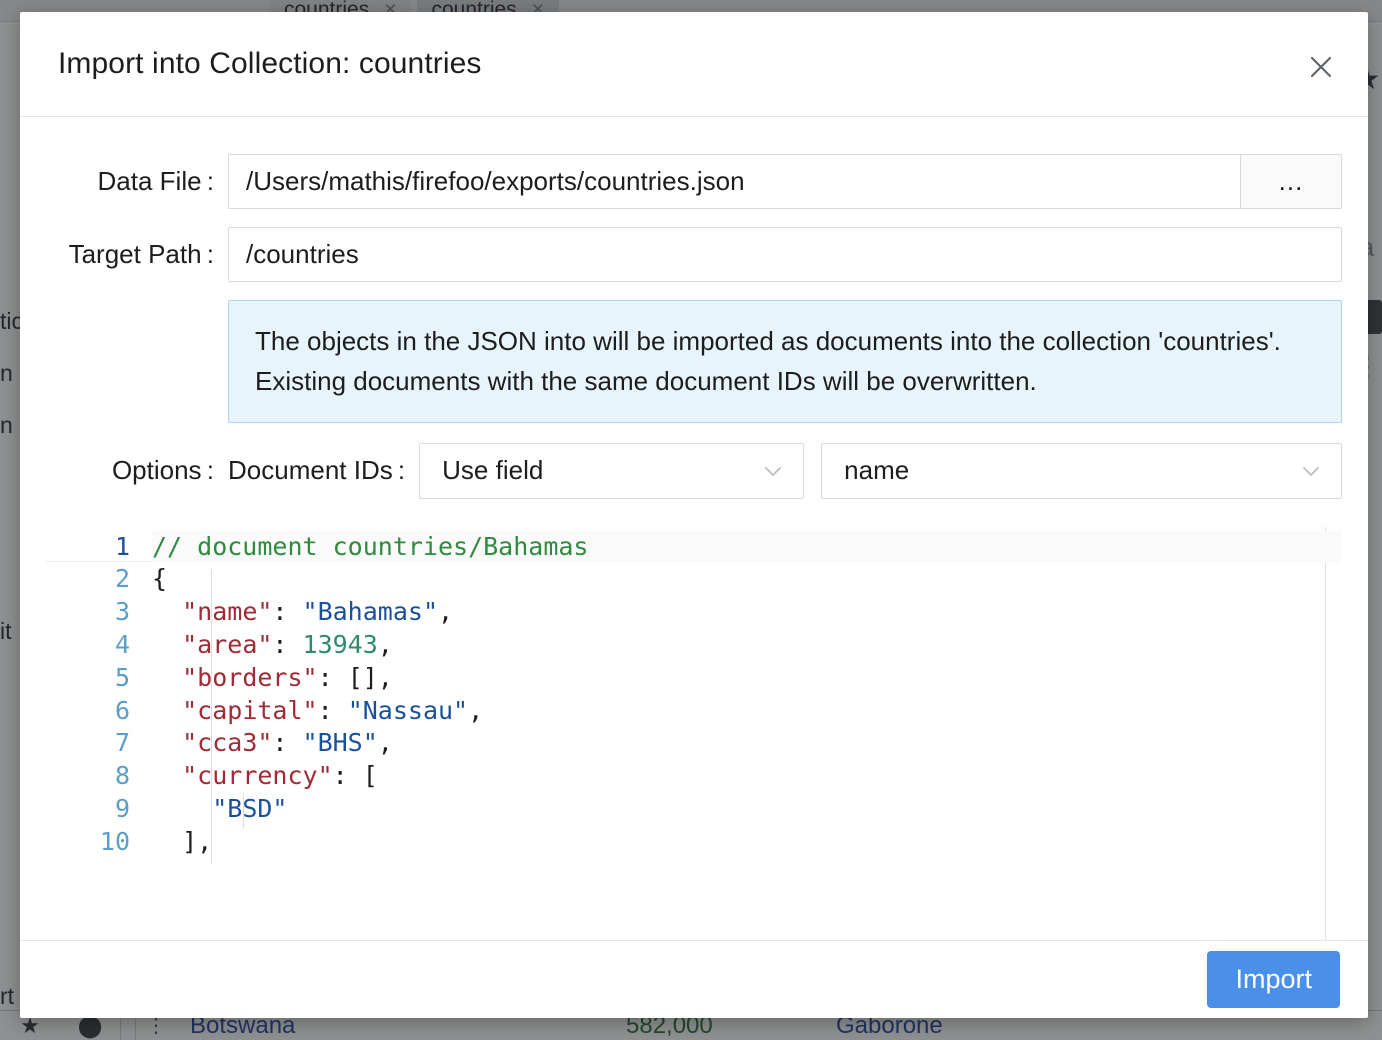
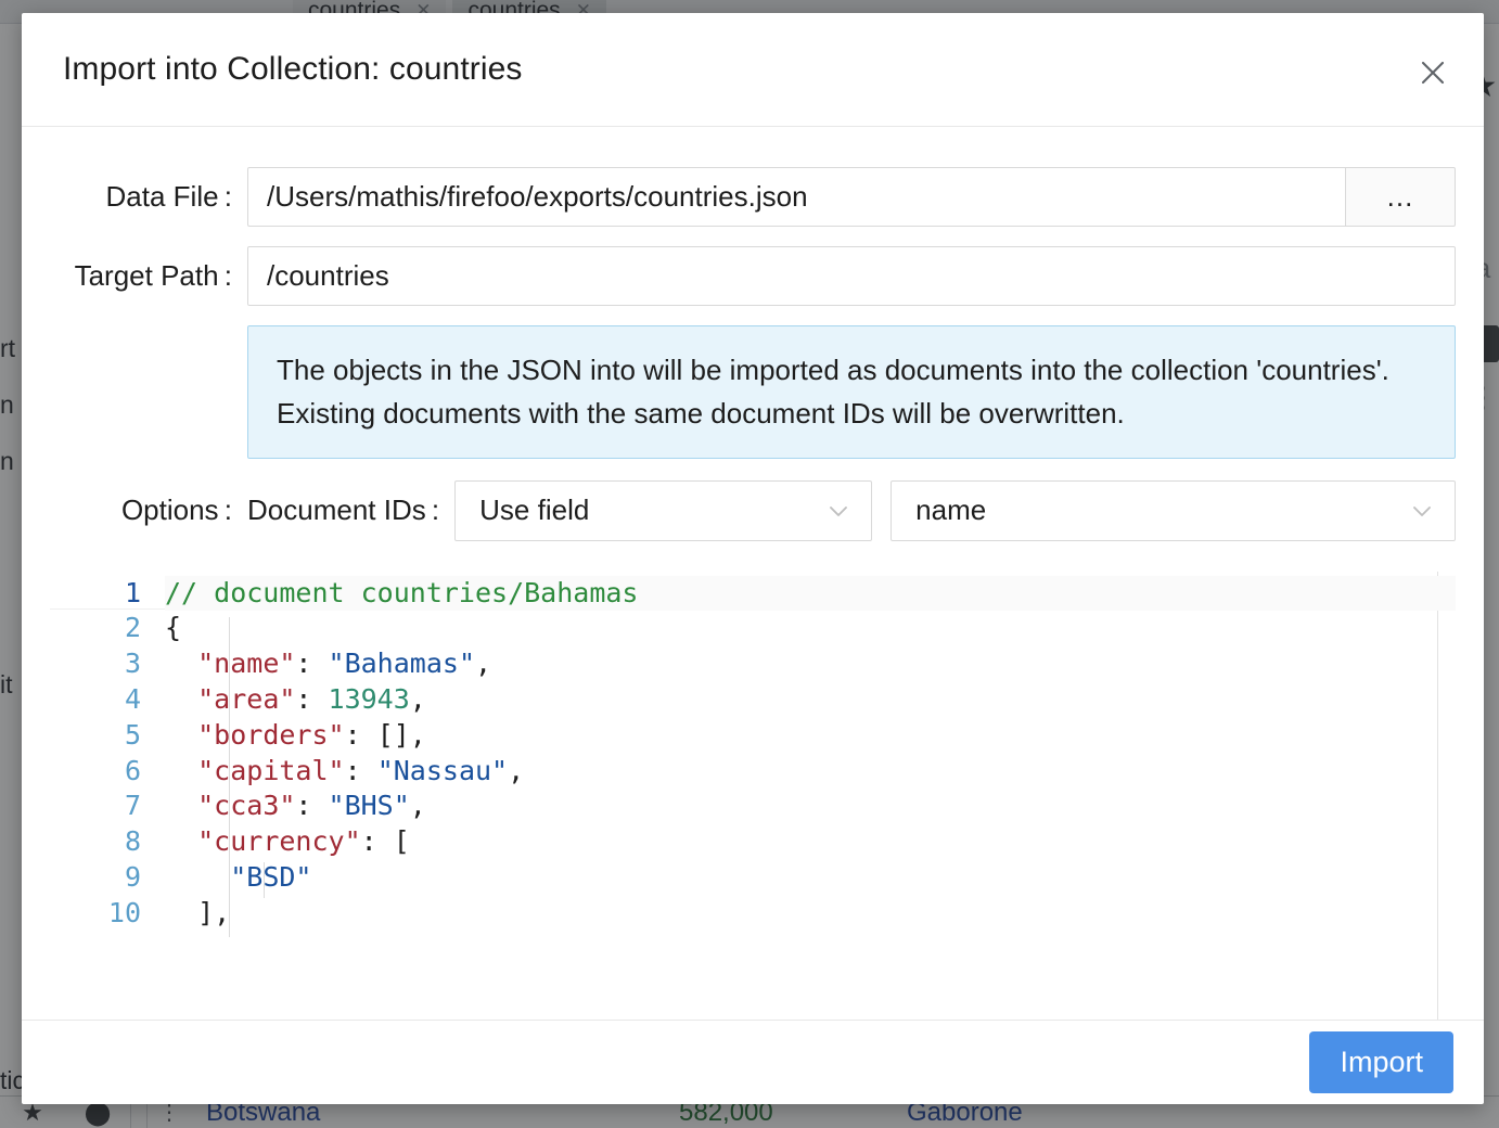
  countries
  ✕
  countries
  ✕
- tic
+ rt
  n
  n
  it
- rt
+ tic
  ★
  ⬤
  ⋮
  Botswana
  582,000
  Gaborone
  Import into Collection: countries
  Data File :
  /Users/mathis/firefoo/exports/countries.json
  ...
  Target Path :
  /countries
  The objects in the JSON into will be imported as documents into the collection 'countries'.
  Existing documents with the same document IDs will be overwritten.
  Options :
  Document IDs :
  Use field
  name
  1
  // document countries/Bahamas
  2
  {
  3
  "name": "Bahamas",
  4
  "area": 13943,
  5
  "borders": [],
  6
  "capital": "Nassau",
  7
  "cca3": "BHS",
  8
  "currency": [
  9
  "BSD"
  10
  ],
  Import
